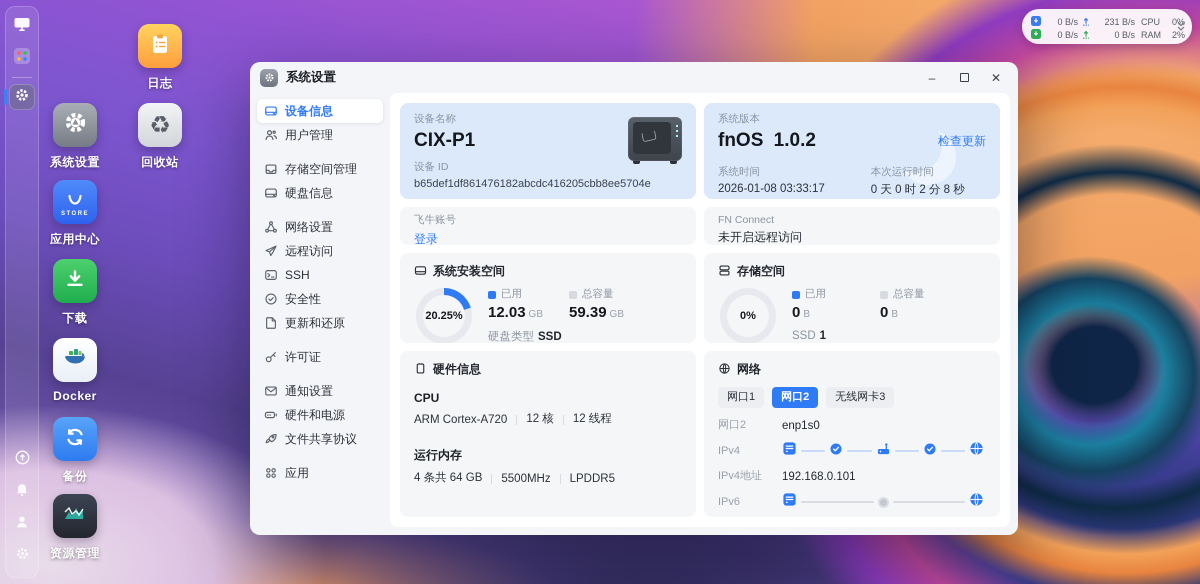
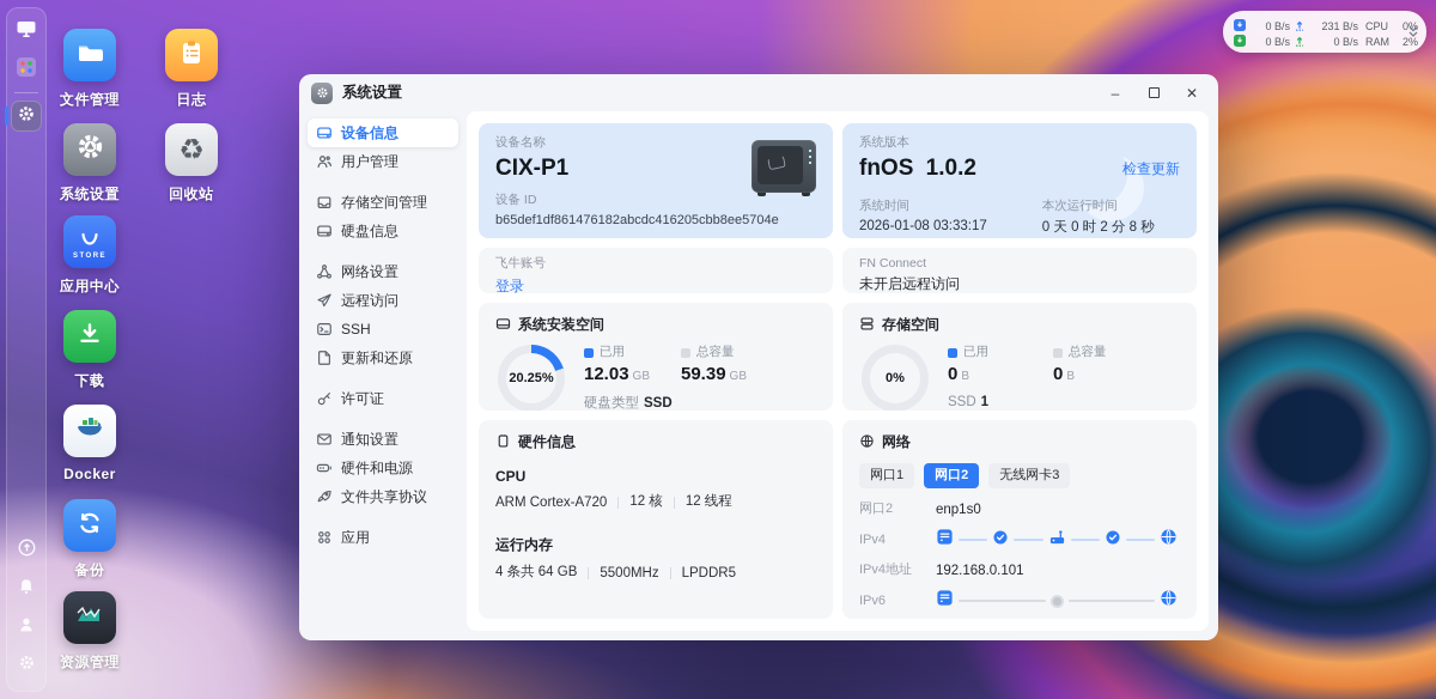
+ 文件管理
  日志
  系统设置
  ♻
  回收站
  应用中心
  下载
  Docker
  备份
  资源管理
  0 B/s
  231 B/s
  CPU
  0%
  0 B/s
  0 B/s
  RAM
  2%
  系统设置
  –
  ✕
  设备信息
  用户管理
  存储空间管理
  硬盘信息
  网络设置
  远程访问
  SSH
- 安全性
  更新和还原
  许可证
  通知设置
  硬件和电源
  文件共享协议
  应用
  设备名称
  CIX-P1
  设备 ID
  b65def1df861476182abcdc416205cbb8ee5704e
  系统版本
  fnOS 1.0.2
  检查更新
  系统时间
  2026-01-08 03:33:17
  本次运行时间
  0 天 0 时 2 分 8 秒
  飞牛账号
  登录
  FN Connect
  未开启远程访问
  系统安装空间
  20.25%
  已用
  12.03 GB
  总容量
  59.39 GB
  硬盘类型 SSD
  存储空间
  0%
  已用
  0 B
  总容量
  0 B
  SSD 1
  硬件信息
  CPU
  ARM Cortex-A720
  12 核
  12 线程
  运行内存
  4 条共 64 GB
  5500MHz
  LPDDR5
  网络
  网口1
  网口2
  无线网卡3
  网口2
  enp1s0
  IPv4
  IPv4地址
  192.168.0.101
  IPv6
